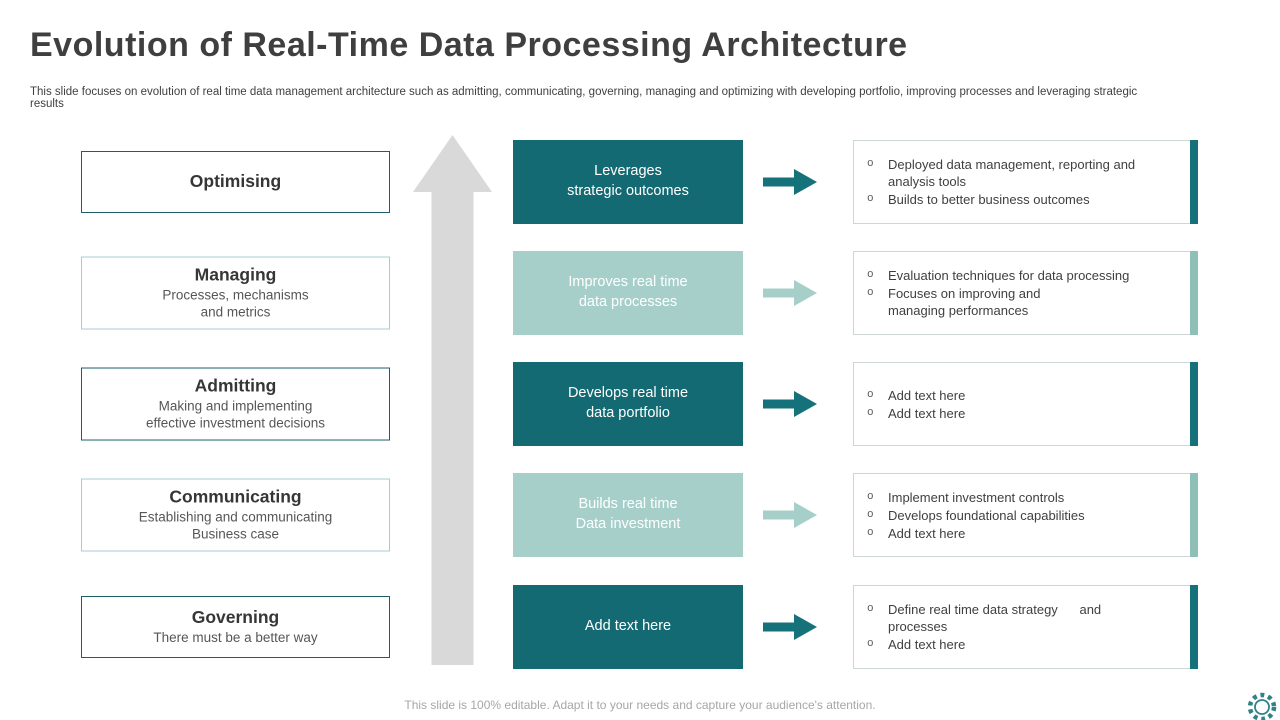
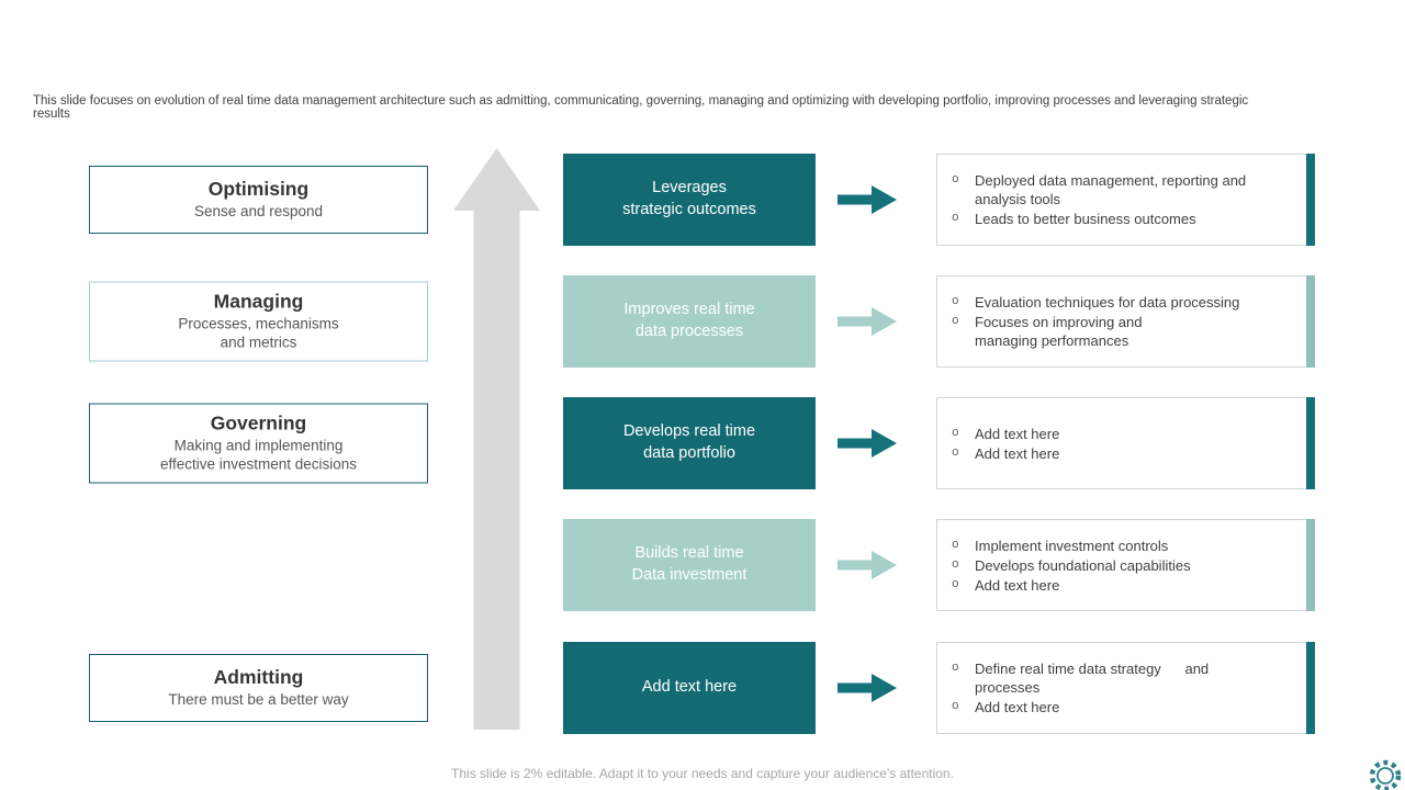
- Evolution of Real-Time Data Processing Architecture
  This slide focuses on evolution of real time data management architecture such as admitting, communicating, governing, managing and optimizing with developing portfolio, improving processes and leveraging strategic results
  Optimising
+ Sense and respond
  Leverages
  strategic outcomes
  o
  Deployed data management, reporting and
  analysis tools
  o
- Builds to better business outcomes
+ Leads to better business outcomes
  Managing
  Processes, mechanisms
  and metrics
  Improves real time
  data processes
  o
  Evaluation techniques for data processing
  o
  Focuses on improving and
  managing performances
- Admitting
+ Governing
  Making and implementing
  effective investment decisions
  Develops real time
  data portfolio
  o
  Add text here
  o
  Add text here
- Communicating
- Establishing and communicating
- Business case
  Builds real time
  Data investment
  o
  Implement investment controls
  o
  Develops foundational capabilities
  o
  Add text here
- Governing
+ Admitting
  There must be a better way
  Add text here
  o
  Define real time data strategy and
  processes
  o
  Add text here
- This slide is 100% editable. Adapt it to your needs and capture your audience's attention.
+ This slide is 2% editable. Adapt it to your needs and capture your audience's attention.
